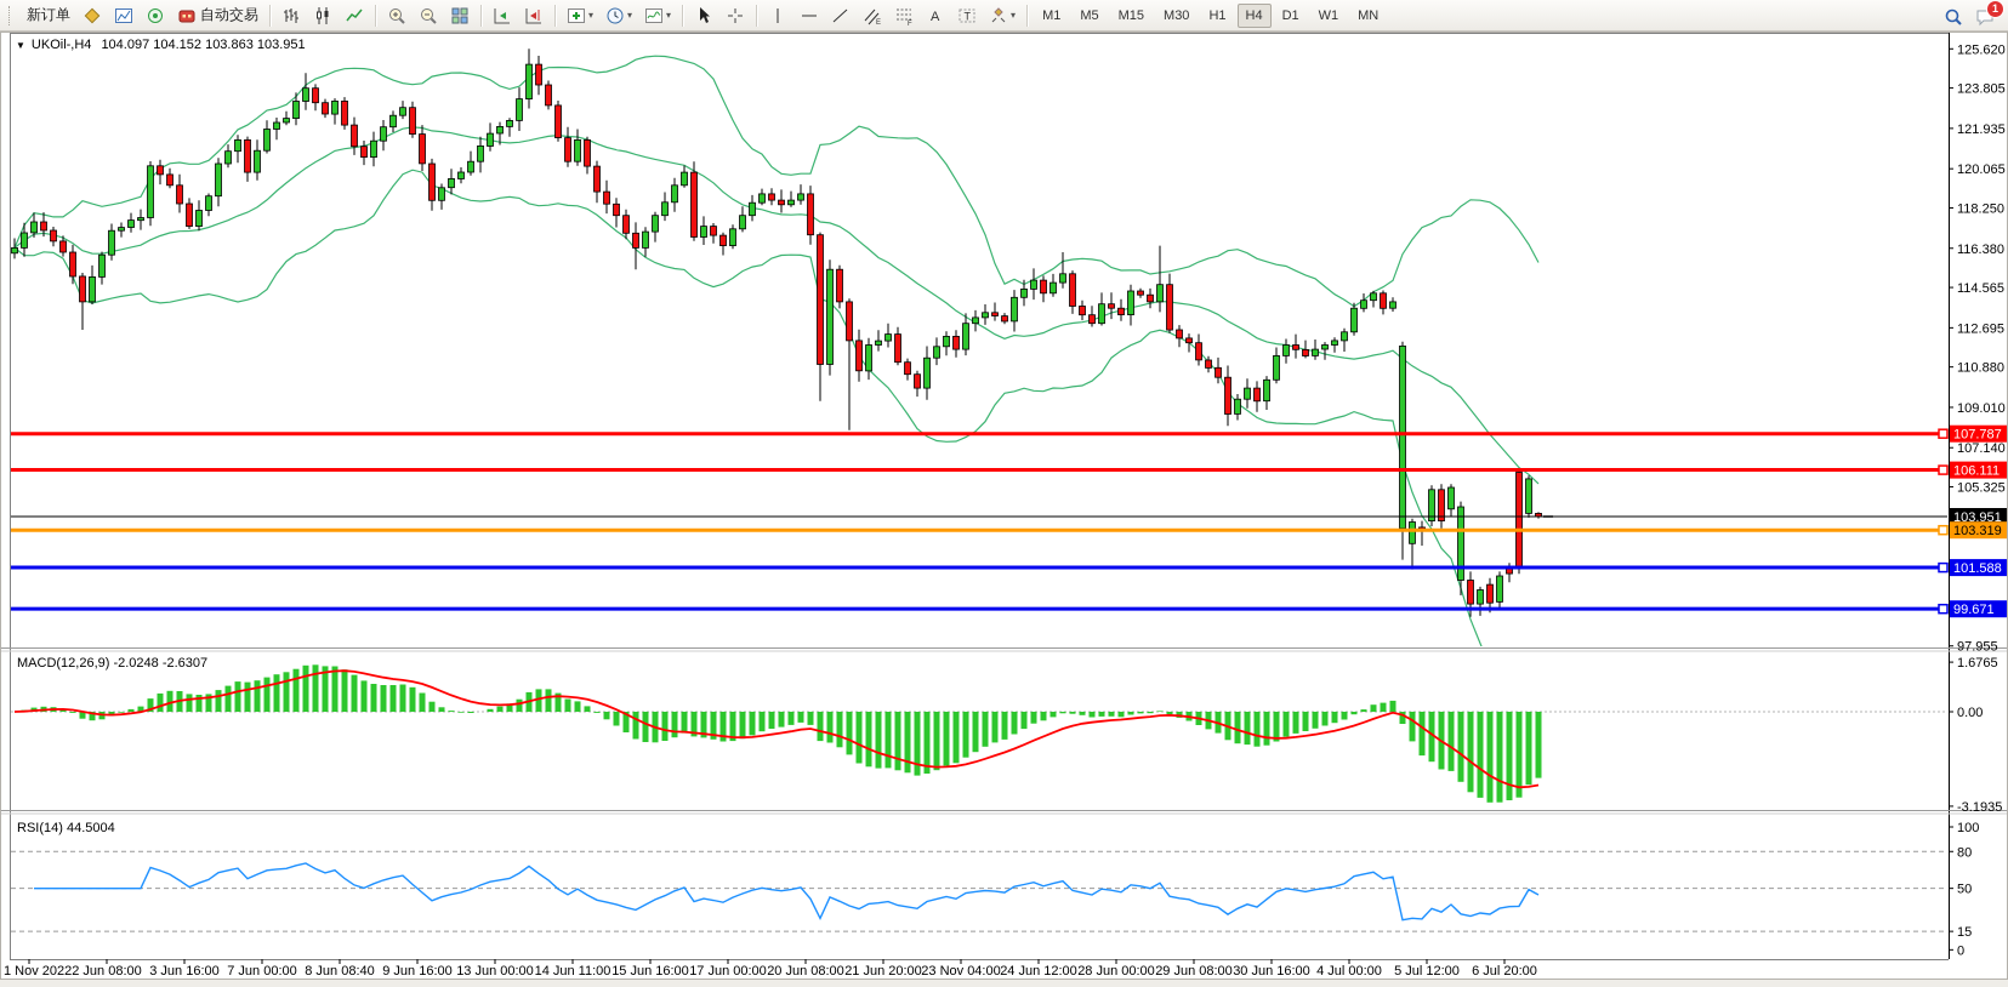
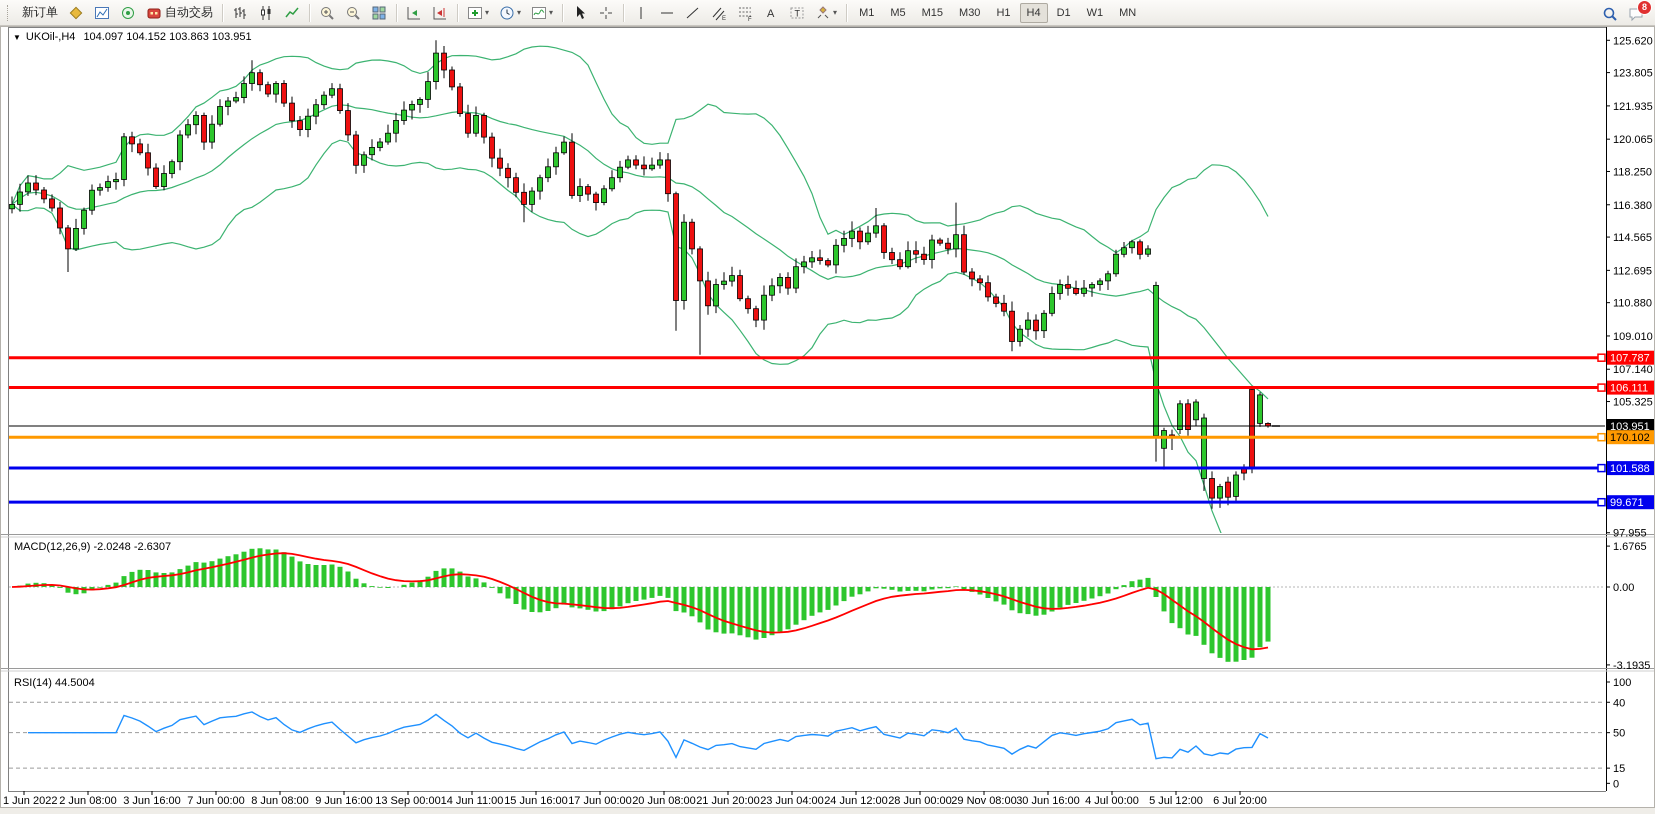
  新订单
  自动交易
  ▾
  ▾
  ▾
  A
  T
  ▾
  M1
  M5
  M15
  M30
  H1
  H4
  D1
  W1
  MN
- 1
+ 8
  ▼
  UKOil-,H4
  104.097 104.152 103.863 103.951
  125.620
  123.805
  121.935
  120.065
  118.250
  116.380
  114.565
  112.695
  110.880
  109.010
  107.140
  105.325
  97.955
  1.6765
  0.00
  -3.1935
  100
- 80
+ 40
  50
  15
  0
- 1 Nov 2022
+ 1 Jun 2022
  2 Jun 08:00
  3 Jun 16:00
  7 Jun 00:00
- 8 Jun 08:40
+ 8 Jun 08:00
  9 Jun 16:00
- 13 Jun 00:00
+ 13 Sep 00:00
  14 Jun 11:00
  15 Jun 16:00
  17 Jun 00:00
  20 Jun 08:00
  21 Jun 20:00
- 23 Nov 04:00
+ 23 Jun 04:00
  24 Jun 12:00
  28 Jun 00:00
- 29 Jun 08:00
+ 29 Nov 08:00
  30 Jun 16:00
  4 Jul 00:00
  5 Jul 12:00
  6 Jul 20:00
  MACD(12,26,9) -2.0248 -2.6307
  RSI(14) 44.5004
  107.787
  106.111
  103.951
- 103.319
+ 170.102
  101.588
  99.671
